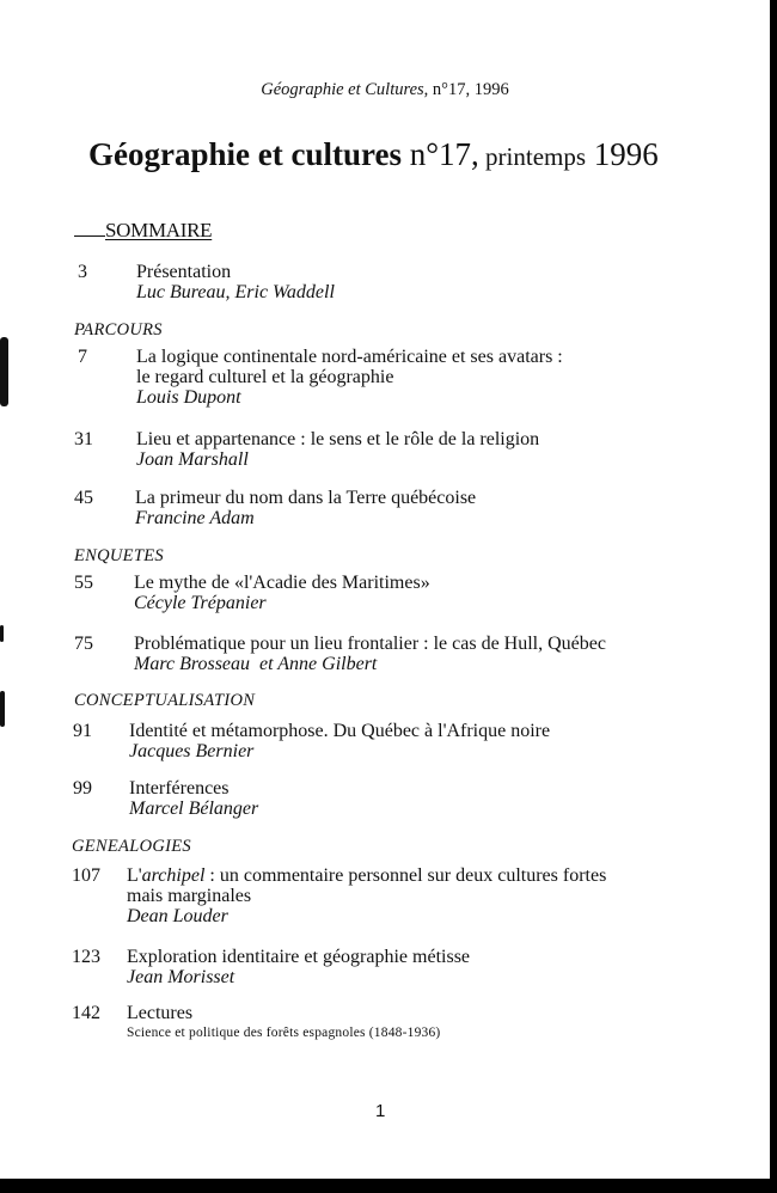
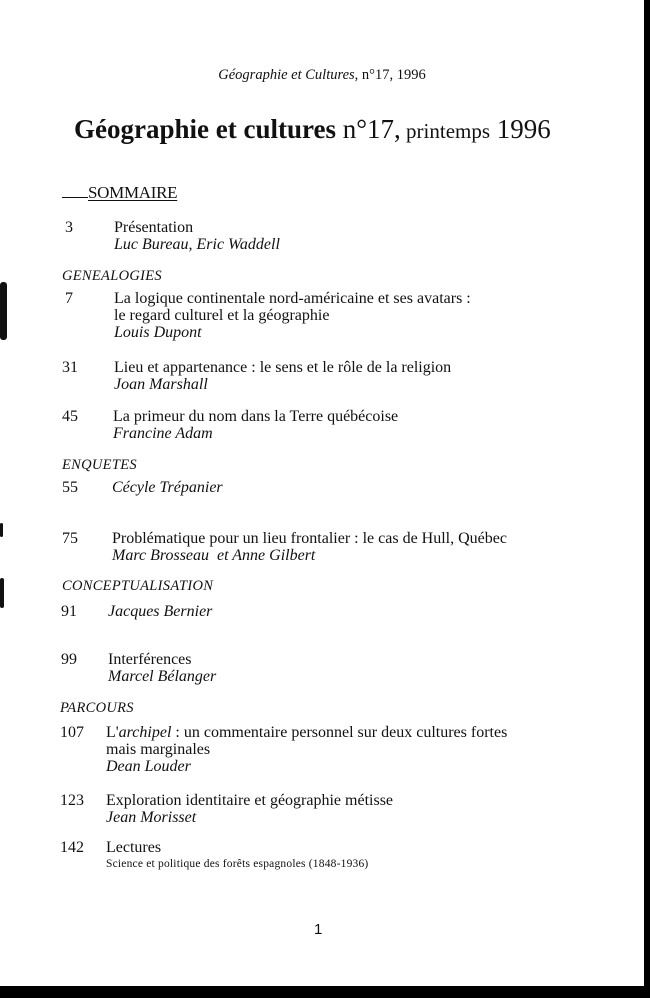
  Géographie et Cultures, n°17, 1996
  Géographie et cultures n°17, printemps 1996
  SOMMAIRE
  3
  Présentation
  Luc Bureau, Eric Waddell
- PARCOURS
+ GENEALOGIES
  7
  La logique continentale nord-américaine et ses avatars :
  le regard culturel et la géographie
  Louis Dupont
  31
  Lieu et appartenance : le sens et le rôle de la religion
  Joan Marshall
  45
  La primeur du nom dans la Terre québécoise
  Francine Adam
  ENQUETES
  55
- Le mythe de «l'Acadie des Maritimes»
  Cécyle Trépanier
  75
  Problématique pour un lieu frontalier : le cas de Hull, Québec
  Marc Brosseau et Anne Gilbert
  CONCEPTUALISATION
  91
- Identité et métamorphose. Du Québec à l'Afrique noire
  Jacques Bernier
  99
  Interférences
  Marcel Bélanger
- GENEALOGIES
+ PARCOURS
  107
  L'archipel : un commentaire personnel sur deux cultures fortes
  mais marginales
  Dean Louder
  123
  Exploration identitaire et géographie métisse
  Jean Morisset
  142
  Lectures
  Science et politique des forêts espagnoles (1848-1936)
  1
